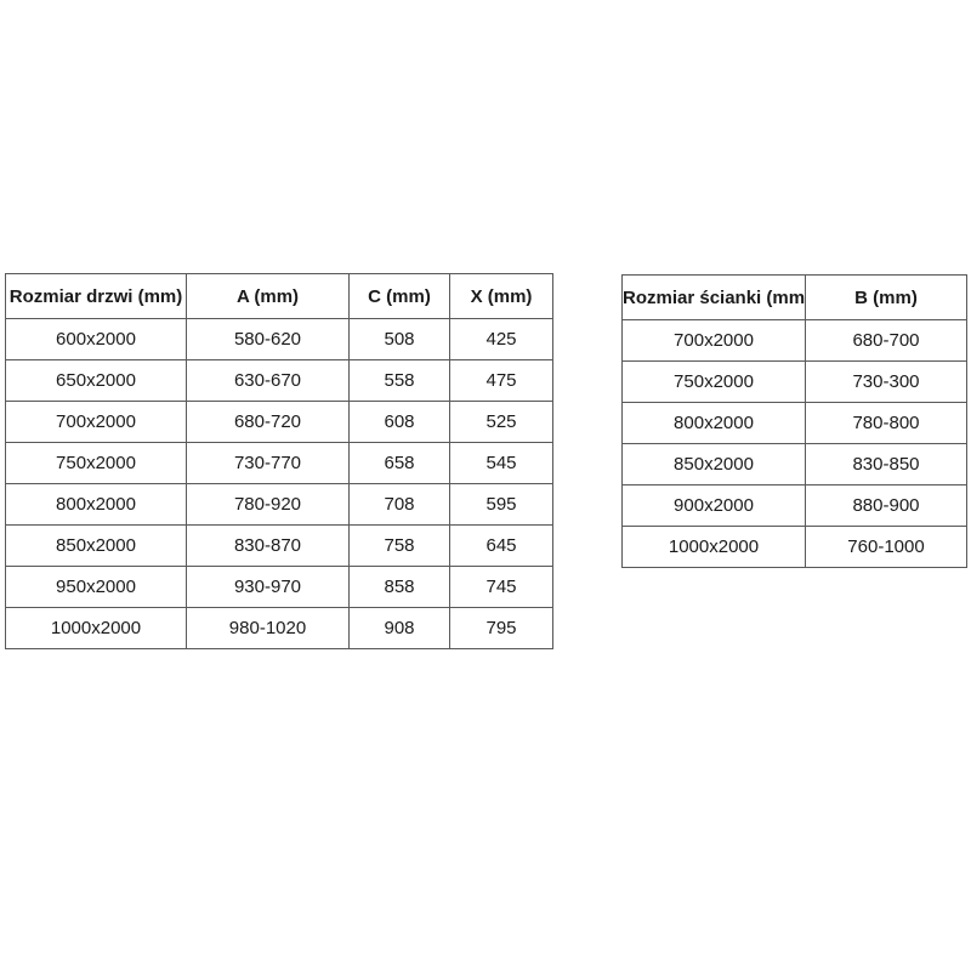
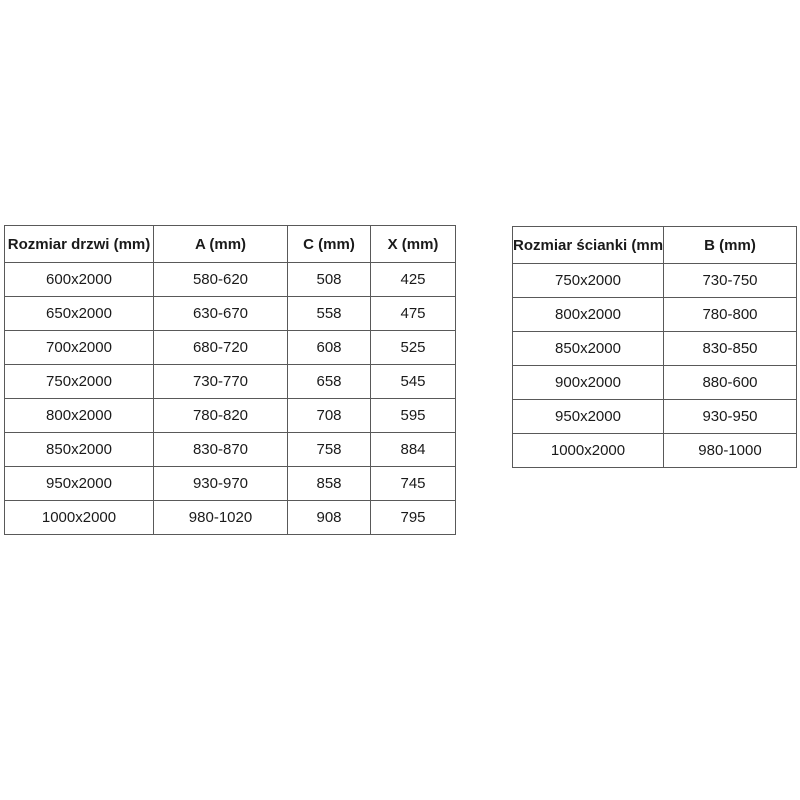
  Rozmiar drzwi (mm)	A (mm)	C (mm)	X (mm)
  600x2000	580-620	508	425
  650x2000	630-670	558	475
  700x2000	680-720	608	525
  750x2000	730-770	658	545
- 800x2000	780-920	708	595
+ 800x2000	780-820	708	595
- 850x2000	830-870	758	645
+ 850x2000	830-870	758	884
  950x2000	930-970	858	745
  1000x2000	980-1020	908	795
  Rozmiar ścianki (mm	B (mm)
- 700x2000	680-700
- 750x2000	730-300
+ 750x2000	730-750
  800x2000	780-800
  850x2000	830-850
- 900x2000	880-900
+ 900x2000	880-600
+ 950x2000	930-950
- 1000x2000	760-1000
+ 1000x2000	980-1000
